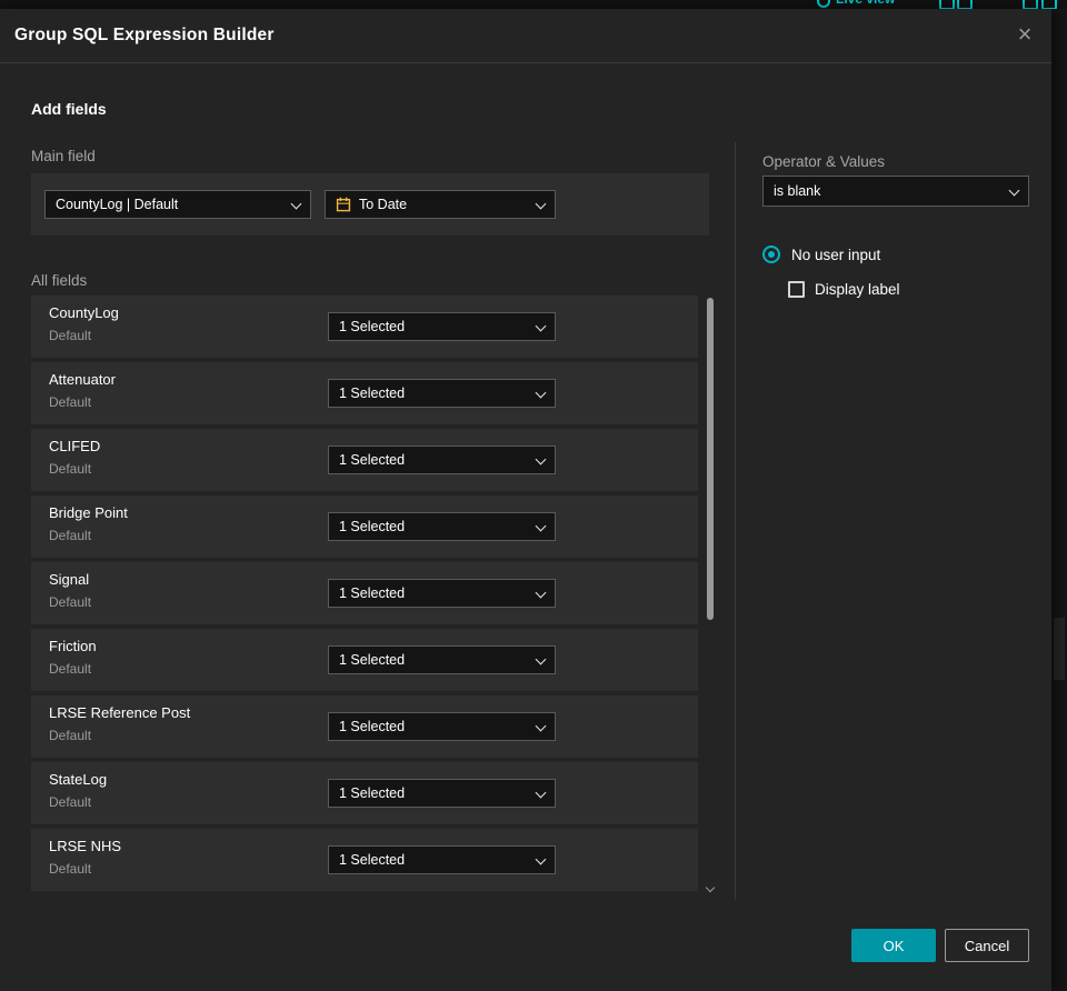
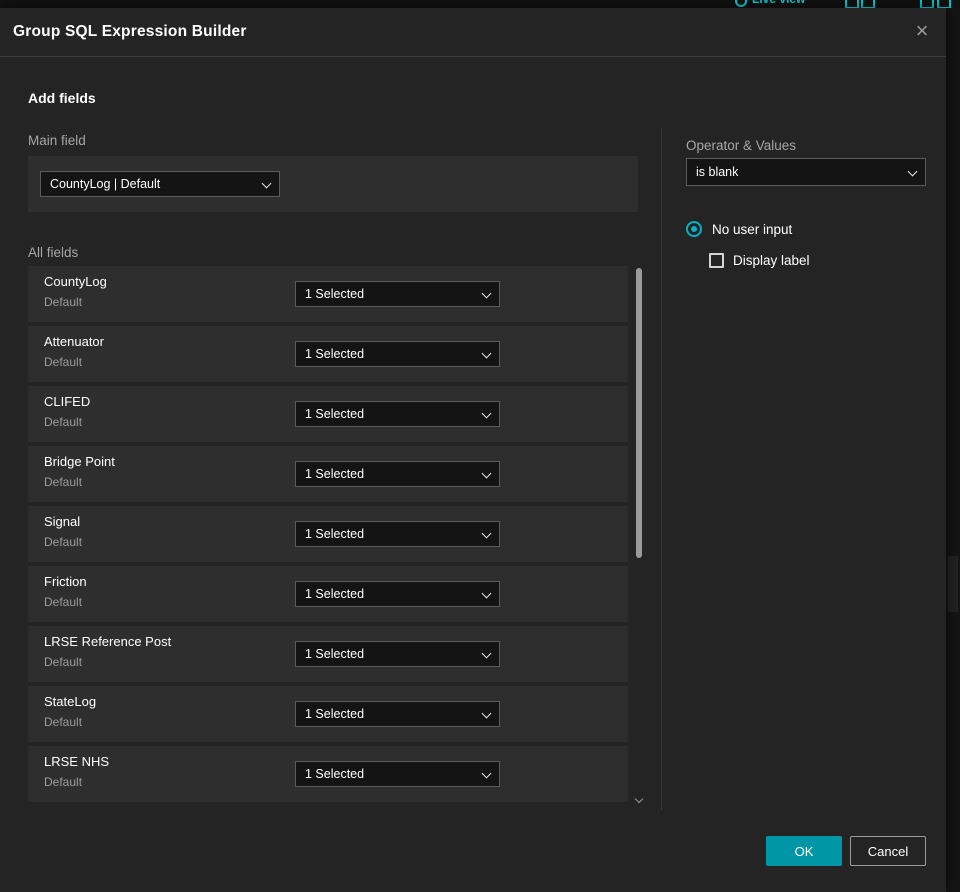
  Group SQL Expression Builder
  ×
  Add fields
  Main field
  CountyLog | Default
- To Date
  All fields
  CountyLog
  Default
  1 Selected
  Attenuator
  Default
  1 Selected
  CLIFED
  Default
  1 Selected
  Bridge Point
  Default
  1 Selected
  Signal
  Default
  1 Selected
  Friction
  Default
  1 Selected
  LRSE Reference Post
  Default
  1 Selected
  StateLog
  Default
  1 Selected
  LRSE NHS
  Default
  1 Selected
  Operator & Values
  is blank
  No user input
  Display label
  OK
  Cancel
